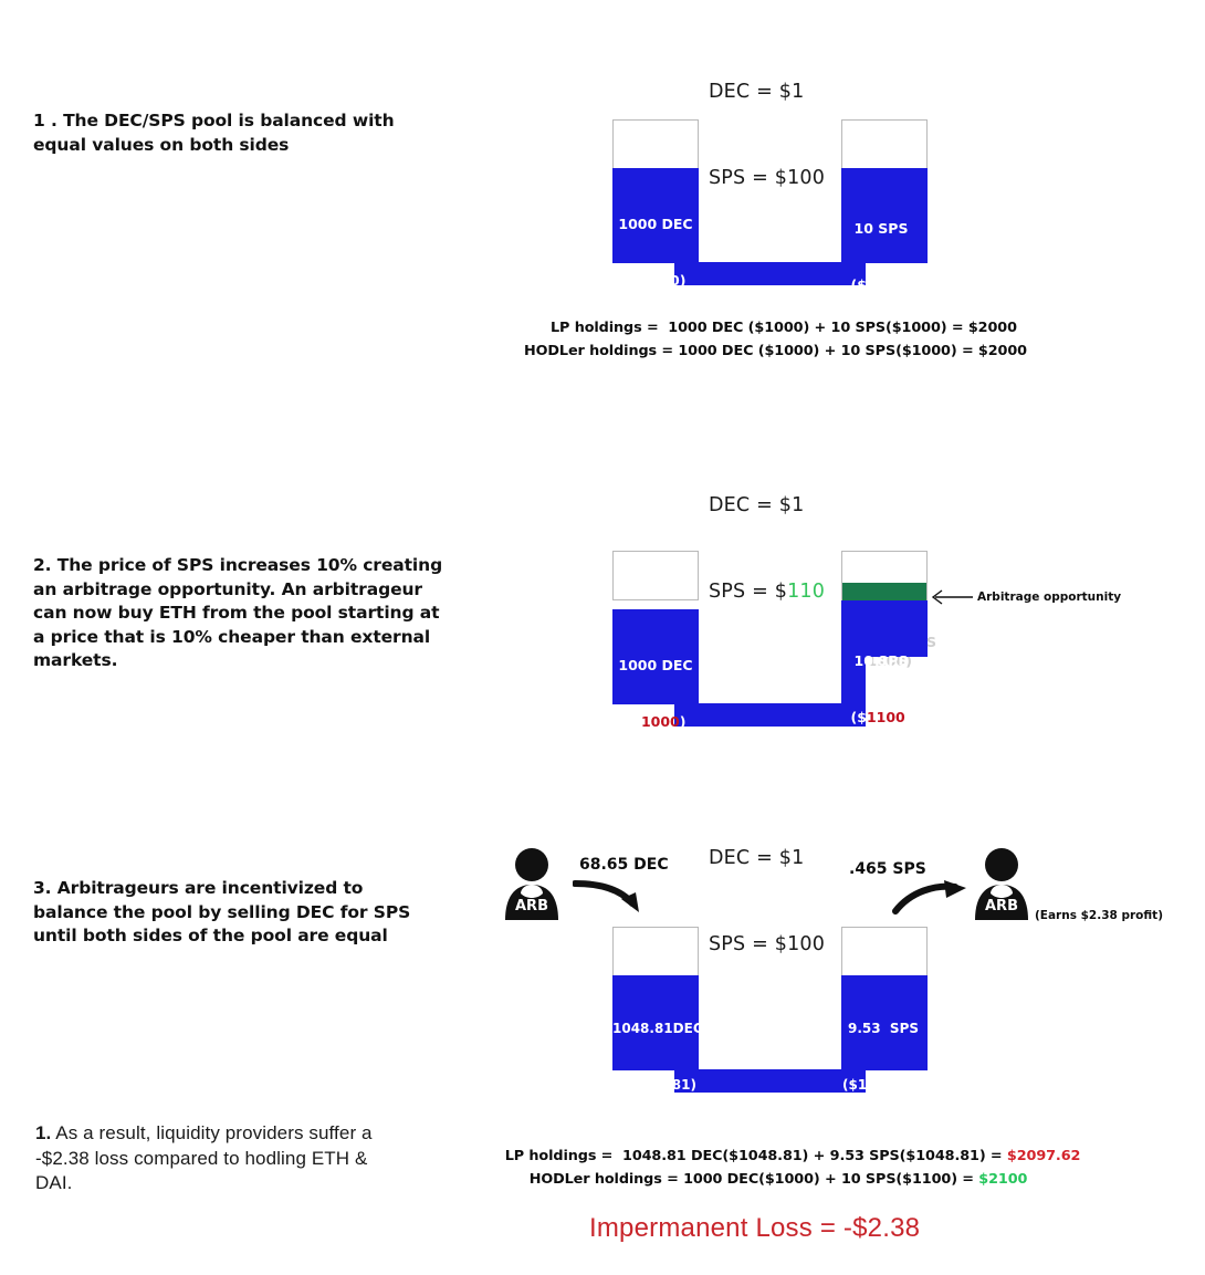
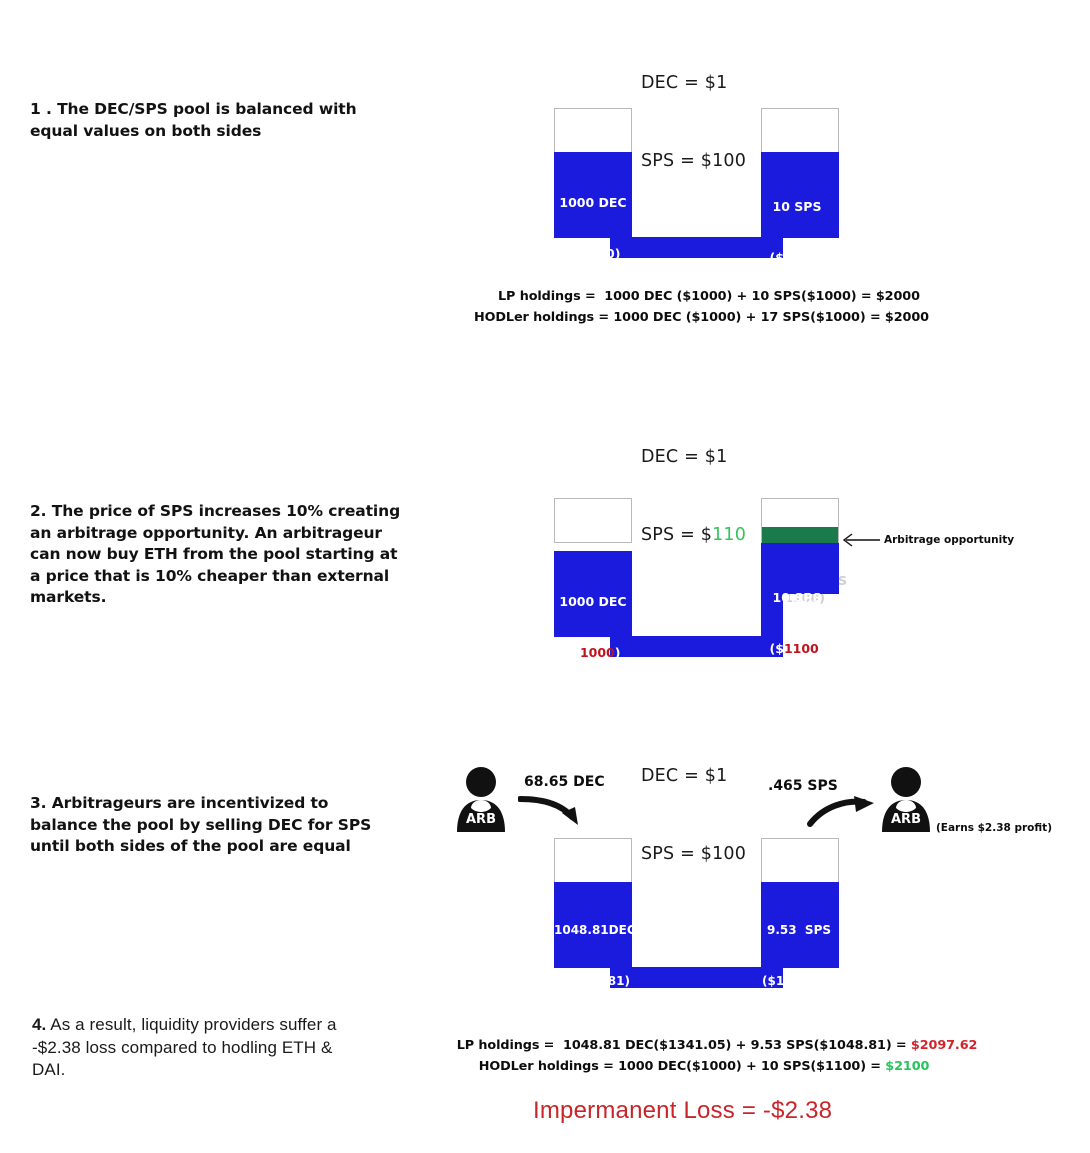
  DEC = $1
  SPS = $100
  1 . The DEC/SPS pool is balanced with equal values on both sides
  1000 DEC
  ($1000)
  10 SPS
  ($1000)
  LP holdings = 1000 DEC ($1000) + 10 SPS($1000) = $2000
- HODLer holdings = 1000 DEC ($1000) + 10 SPS($1000) = $2000
+ HODLer holdings = 1000 DEC ($1000) + 17 SPS($1000) = $2000
  DEC = $1
  SPS = $110
  2. The price of SPS increases 10% creating an arbitrage opportunity. An arbitrageur can now buy ETH from the pool starting at a price that is 10% cheaper than external markets.
  1100)
  1000 DEC
  1000)
  10 SPS
  ($1100
  S
  Arbitrage opportunity
  DEC = $1
  SPS = $100
  3. Arbitrageurs are incentivized to balance the pool by selling DEC for SPS until both sides of the pool are equal
  ARB
  68.65 DEC
  ARB
  .465 SPS
  (Earns $2.38 profit)
  1048.81DEC
  ($1048.81)
  9.53 SPS
  ($1048.81)
- 1. As a result, liquidity providers suffer a -$2.38 loss compared to hodling ETH & DAI.
+ 4. As a result, liquidity providers suffer a -$2.38 loss compared to hodling ETH & DAI.
- LP holdings = 1048.81 DEC($1048.81) + 9.53 SPS($1048.81) = $2097.62
+ LP holdings = 1048.81 DEC($1341.05) + 9.53 SPS($1048.81) = $2097.62
  HODLer holdings = 1000 DEC($1000) + 10 SPS($1100) = $2100
  Impermanent Loss = -$2.38
